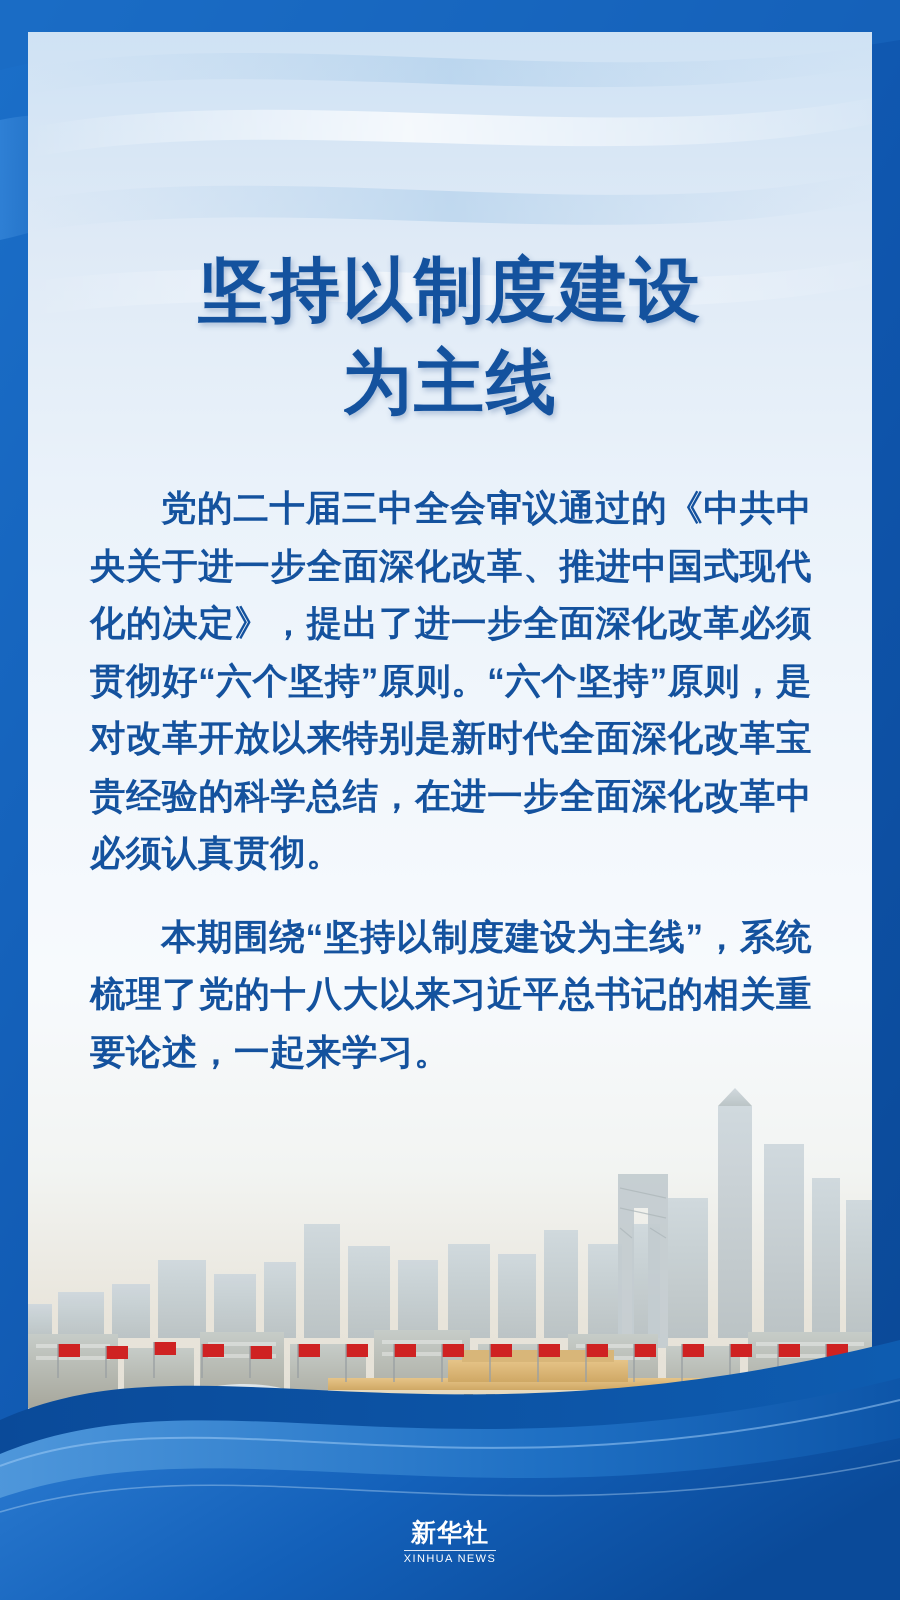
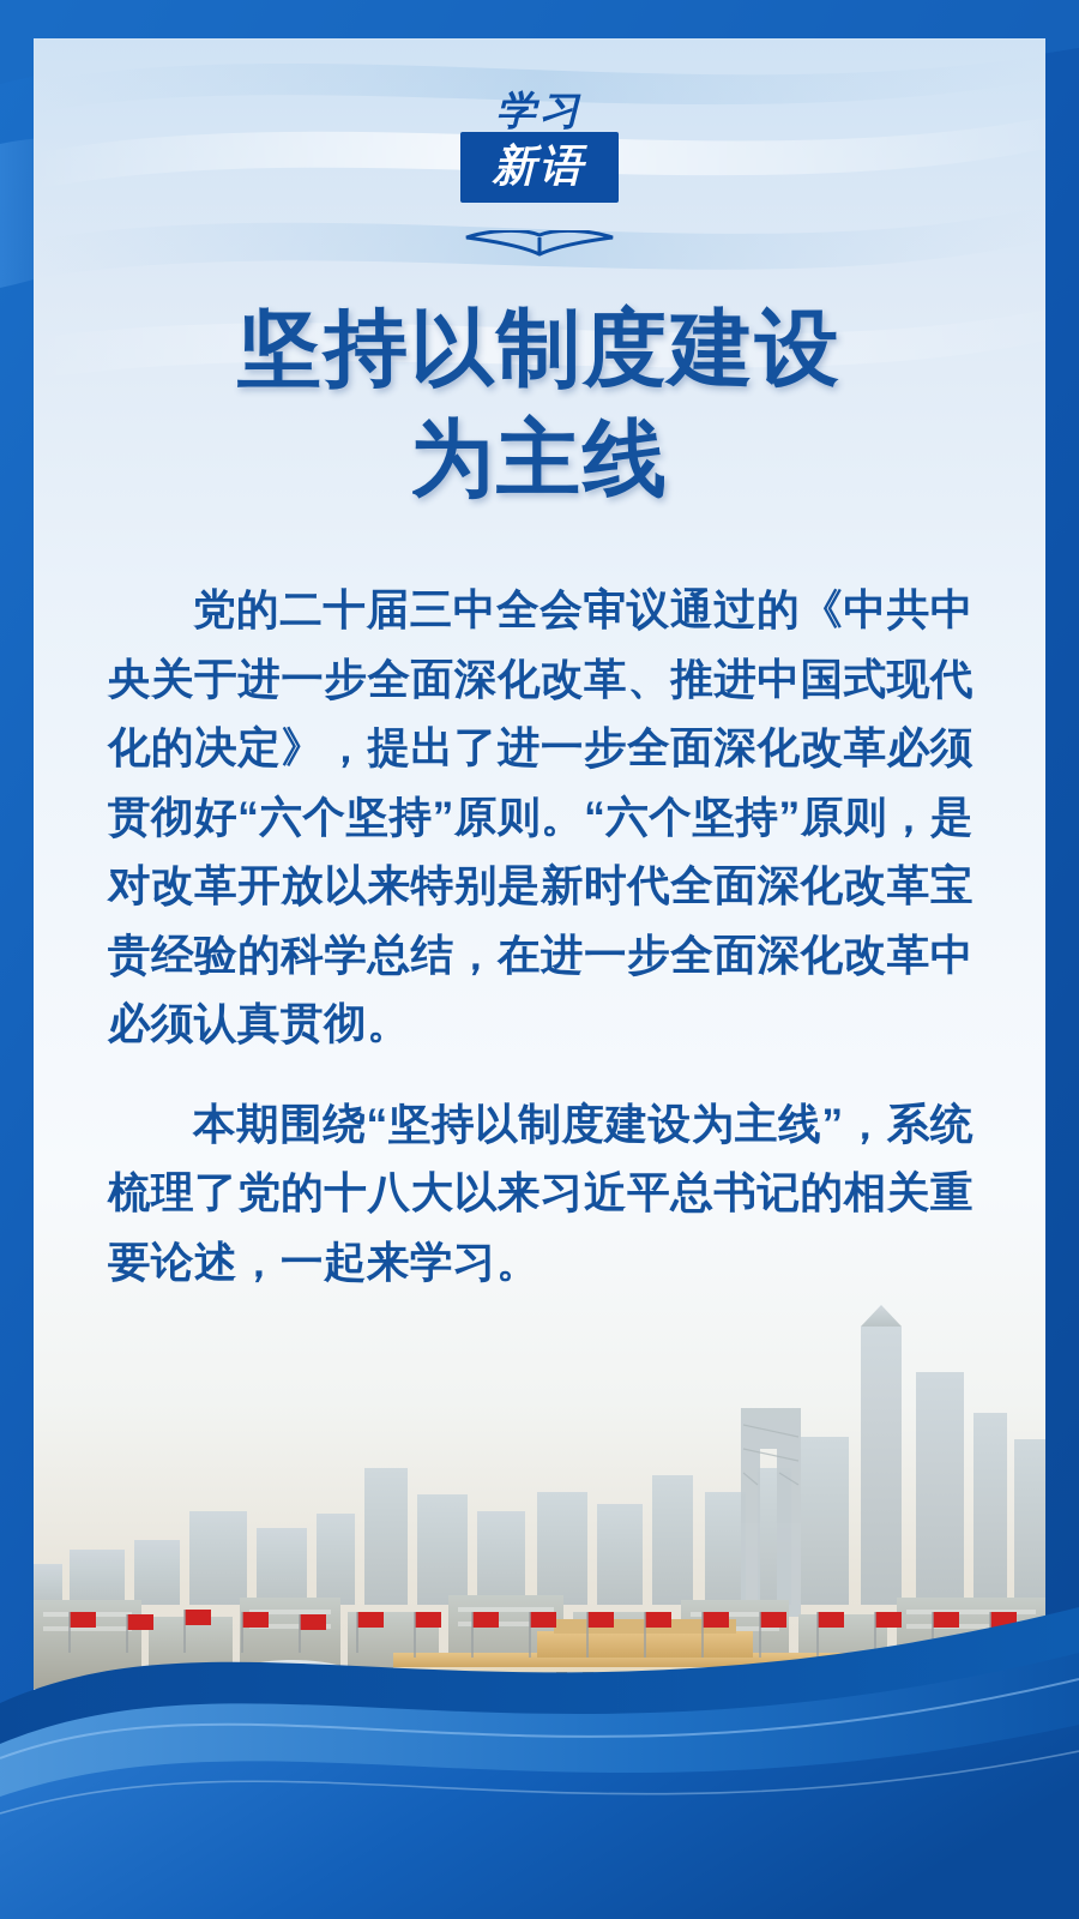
+ 学习
+ 新语
  坚持以制度建设
  为主线
  党的二十届三中全会审议通过的《中共中央关于进一步全面深化改革、推进中国式现代化的决定》，提出了进一步全面深化改革必须贯彻好“六个坚持”原则。“六个坚持”原则，是对改革开放以来特别是新时代全面深化改革宝贵经验的科学总结，在进一步全面深化改革中必须认真贯彻。
  本期围绕“坚持以制度建设为主线”，系统梳理了党的十八大以来习近平总书记的相关重要论述，一起来学习。
- 新华社
- XINHUA NEWS
